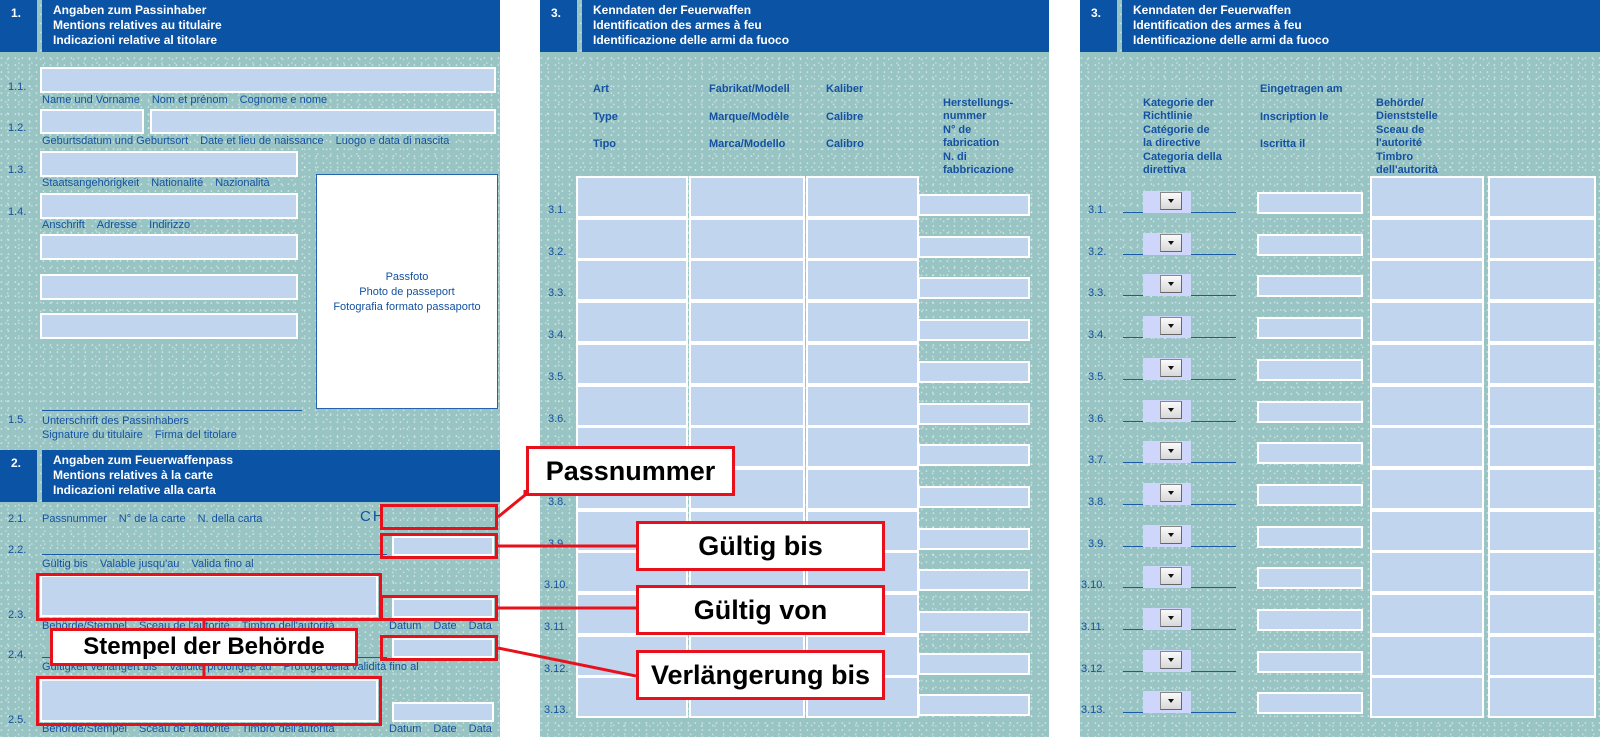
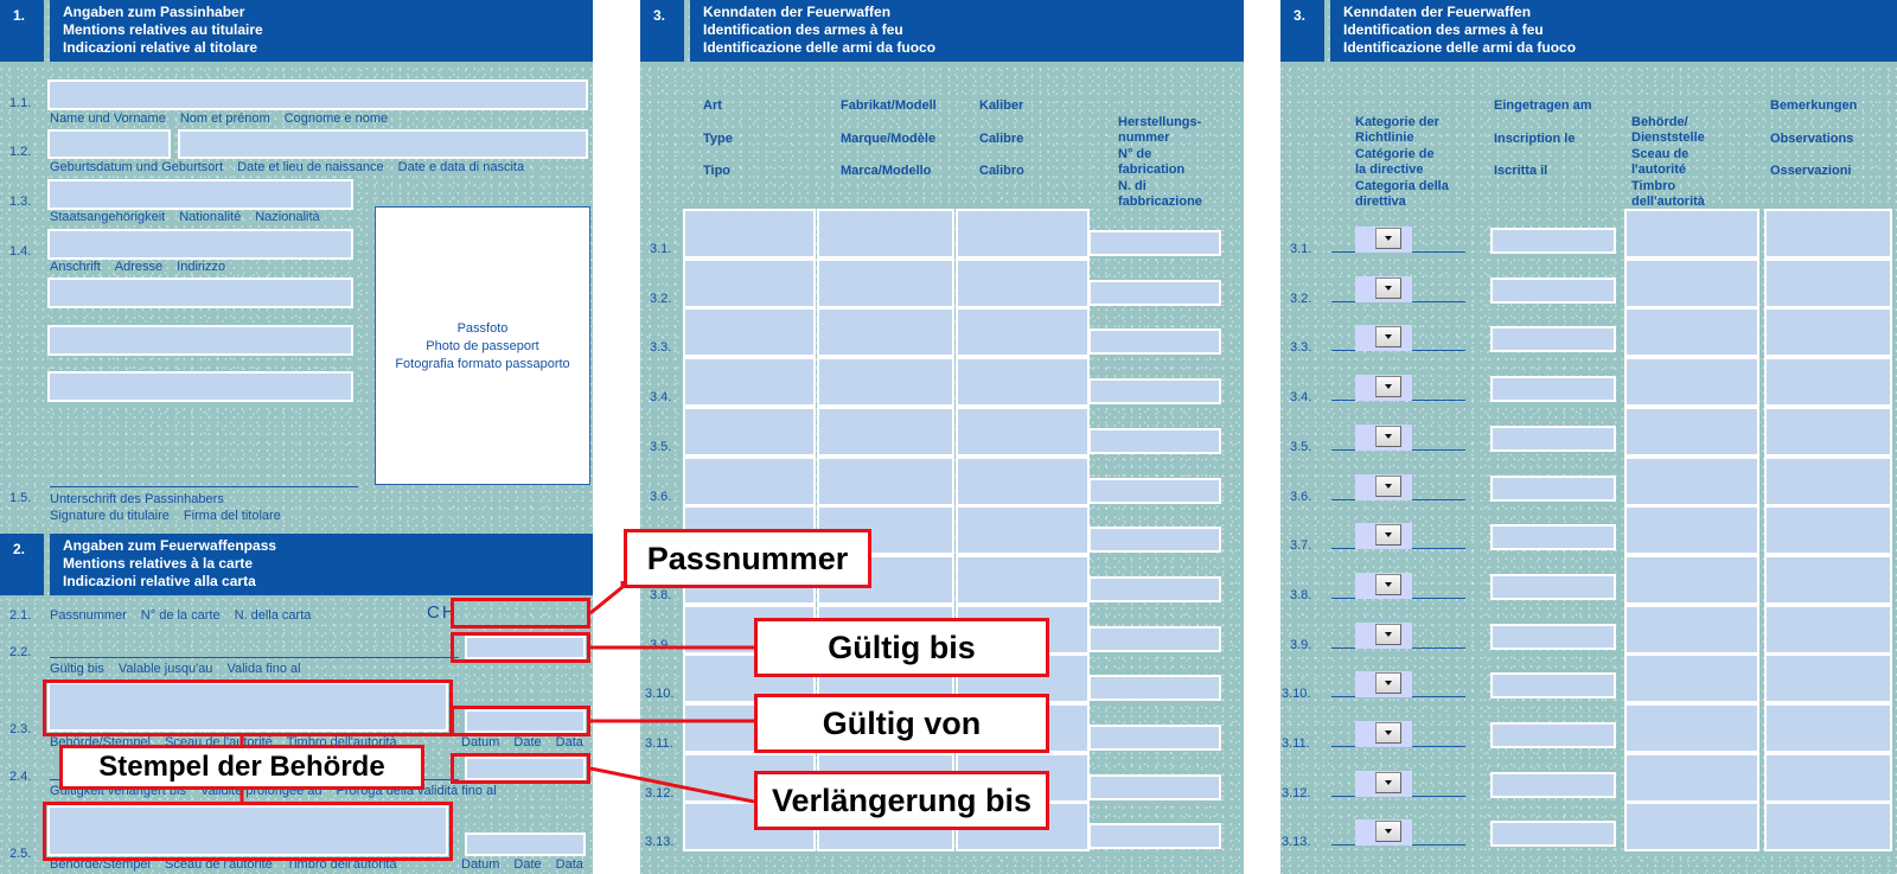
  1.
  Angaben zum Passinhaber
  Mentions relatives au titulaire
  Indicazioni relative al titolare
  1.1.
  Name und Vorname Nom et prénom Cognome e nome
  1.2.
- Geburtsdatum und Geburtsort Date et lieu de naissance Luogo e data di nascita
+ Geburtsdatum und Geburtsort Date et lieu de naissance Date e data di nascita
  1.3.
  Staatsangehörigkeit Nationalité Nazionalità
  1.4.
  Anschrift Adresse Indirizzo
  Passfoto
  Photo de passeport
  Fotografia formato passaporto
  1.5.
  Unterschrift des Passinhabers
  Signature du titulaire Firma del titolare
  2.
  Angaben zum Feuerwaffenpass
  Mentions relatives à la carte
  Indicazioni relative alla carta
  2.1.
  Passnummer N° de la carte N. della carta
  CH
  2.2.
  Gültig bis Valable jusqu'au Valida fino al
  2.3.
  Behörde/Stempel Sceau de l'autorité Timbro dell'autorità
  Datum Date Data
  2.4.
  Gültigkeit verlängert bis Validité prolongée au Proroga della validità fino al
  2.5.
  Behörde/Stempel Sceau de l'autorité Timbro dell'autorità
  Datum Date Data
  3.
  Kenndaten der Feuerwaffen
  Identification des armes à feu
  Identificazione delle armi da fuoco
  Art
  Type
  Tipo
  Fabrikat/Modell
  Marque/Modèle
  Marca/Modello
  Kaliber
  Calibre
  Calibro
  Herstellungs-
  nummer
  N° de
  fabrication
  N. di
  fabbricazione
  3.1.
  3.2.
  3.3.
  3.4.
  3.5.
  3.6.
  3.8.
  3.9.
  3.10.
  3.11.
  3.12.
  3.13.
  3.
  Kenndaten der Feuerwaffen
  Identification des armes à feu
  Identificazione delle armi da fuoco
  Kategorie der
  Richtlinie
  Catégorie de
  la directive
  Categoria della
  direttiva
  Eingetragen am
  Inscription le
  Iscritta il
  Behörde/
  Dienststelle
  Sceau de
  l'autorité
  Timbro
  dell'autorità
+ Bemerkungen
+ Observations
+ Osservazioni
  3.1.
  3.2.
  3.3.
  3.4.
  3.5.
  3.6.
  3.7.
  3.8.
  3.9.
  3.10.
  3.11.
  3.12.
  3.13.
  Passnummer
  Gültig bis
  Gültig von
  Verlängerung bis
  Stempel der Behörde
